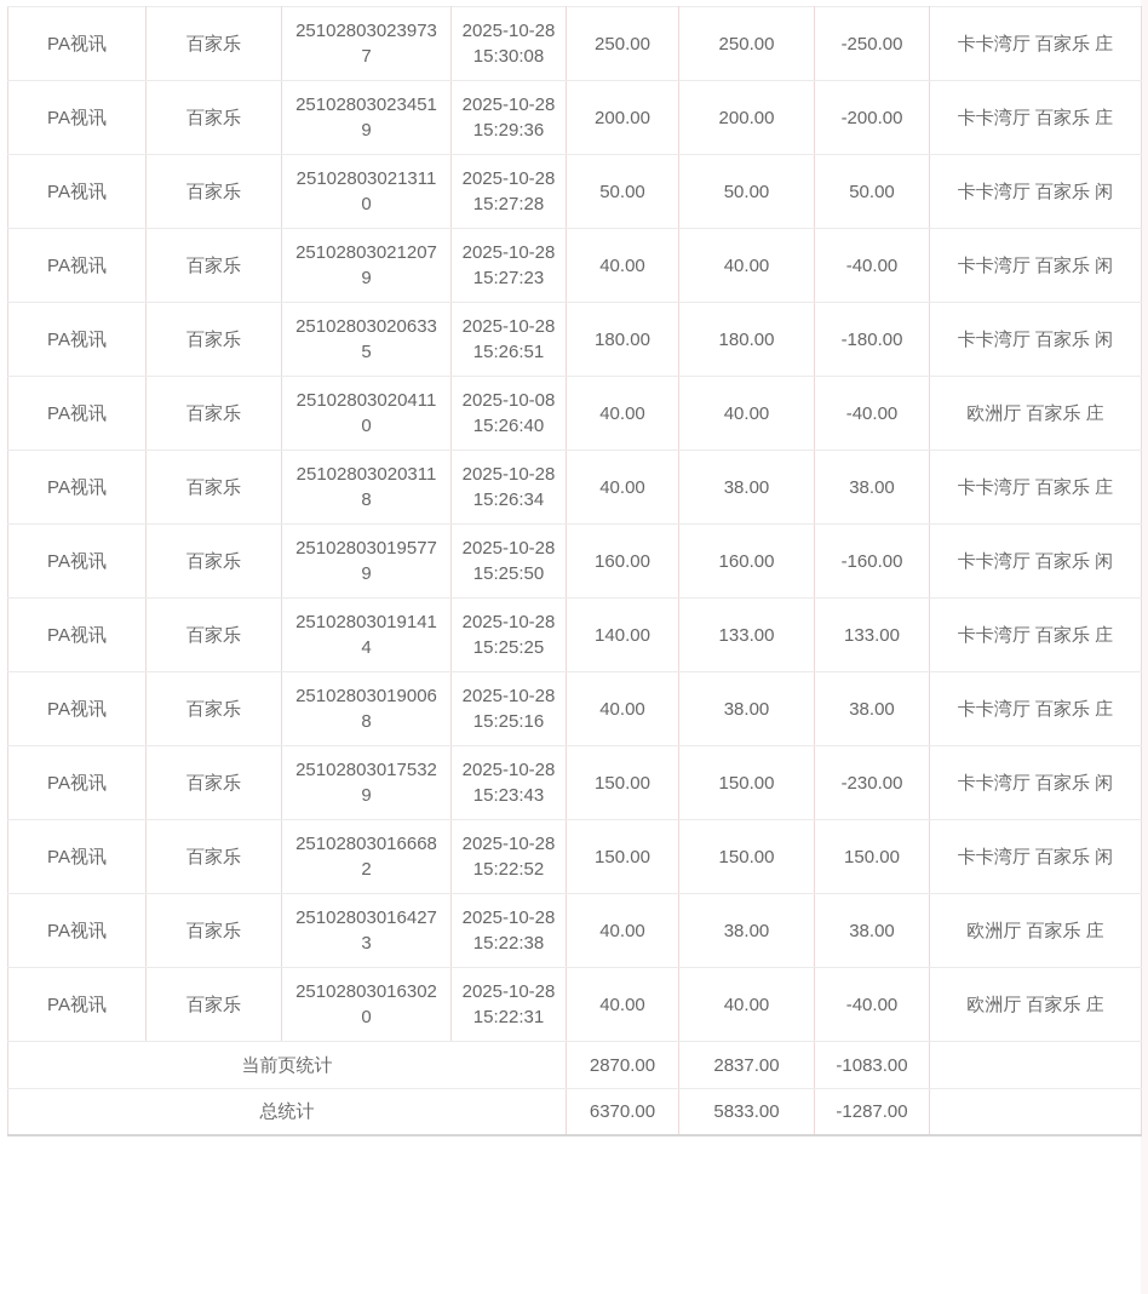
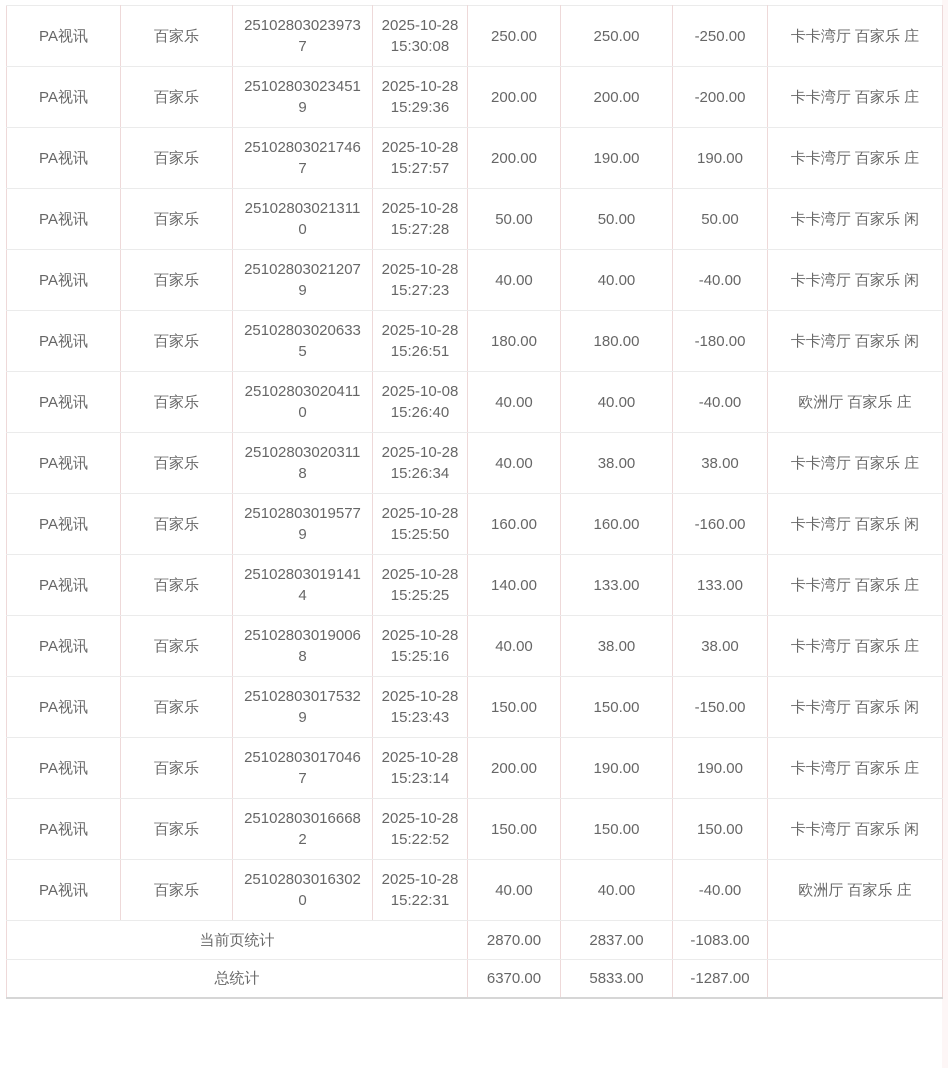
  PA视讯	百家乐	251028030239737	2025-10-28 15:30:08	250.00	250.00	-250.00	卡卡湾厅 百家乐 庄
  PA视讯	百家乐	251028030234519	2025-10-28 15:29:36	200.00	200.00	-200.00	卡卡湾厅 百家乐 庄
+ PA视讯	百家乐	251028030217467	2025-10-28 15:27:57	200.00	190.00	190.00	卡卡湾厅 百家乐 庄
  PA视讯	百家乐	251028030213110	2025-10-28 15:27:28	50.00	50.00	50.00	卡卡湾厅 百家乐 闲
  PA视讯	百家乐	251028030212079	2025-10-28 15:27:23	40.00	40.00	-40.00	卡卡湾厅 百家乐 闲
  PA视讯	百家乐	251028030206335	2025-10-28 15:26:51	180.00	180.00	-180.00	卡卡湾厅 百家乐 闲
  PA视讯	百家乐	251028030204110	2025-10-08 15:26:40	40.00	40.00	-40.00	欧洲厅 百家乐 庄
  PA视讯	百家乐	251028030203118	2025-10-28 15:26:34	40.00	38.00	38.00	卡卡湾厅 百家乐 庄
  PA视讯	百家乐	251028030195779	2025-10-28 15:25:50	160.00	160.00	-160.00	卡卡湾厅 百家乐 闲
  PA视讯	百家乐	251028030191414	2025-10-28 15:25:25	140.00	133.00	133.00	卡卡湾厅 百家乐 庄
  PA视讯	百家乐	251028030190068	2025-10-28 15:25:16	40.00	38.00	38.00	卡卡湾厅 百家乐 庄
- PA视讯	百家乐	251028030175329	2025-10-28 15:23:43	150.00	150.00	-230.00	卡卡湾厅 百家乐 闲
+ PA视讯	百家乐	251028030175329	2025-10-28 15:23:43	150.00	150.00	-150.00	卡卡湾厅 百家乐 闲
+ PA视讯	百家乐	251028030170467	2025-10-28 15:23:14	200.00	190.00	190.00	卡卡湾厅 百家乐 庄
  PA视讯	百家乐	251028030166682	2025-10-28 15:22:52	150.00	150.00	150.00	卡卡湾厅 百家乐 闲
- PA视讯	百家乐	251028030164273	2025-10-28 15:22:38	40.00	38.00	38.00	欧洲厅 百家乐 庄
  PA视讯	百家乐	251028030163020	2025-10-28 15:22:31	40.00	40.00	-40.00	欧洲厅 百家乐 庄
  当前页统计	2870.00	2837.00	-1083.00
  总统计	6370.00	5833.00	-1287.00
